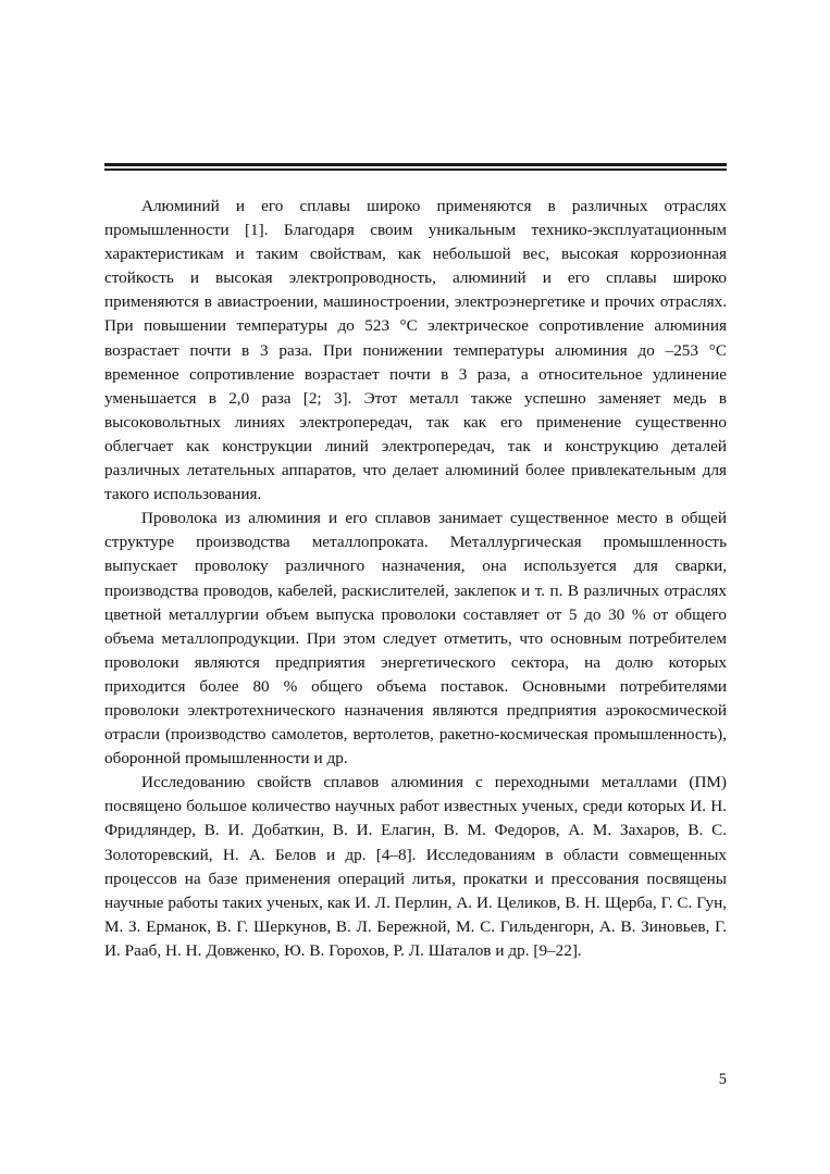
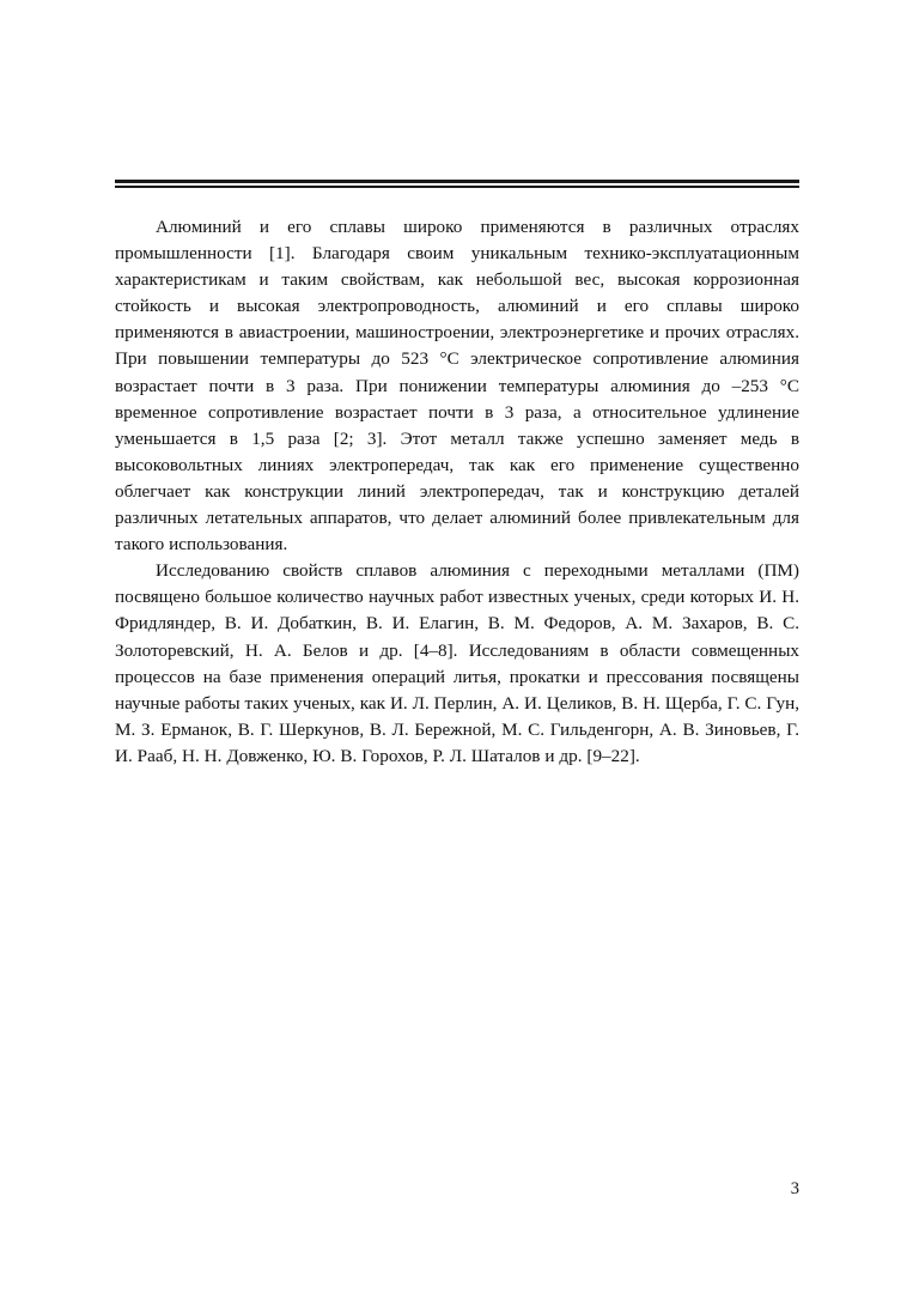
- Алюминий и его сплавы широко применяются в различных отраслях промышленности [1]. Благодаря своим уникальным технико-эксплуатационным характеристикам и таким свойствам, как небольшой вес, высокая коррозионная стойкость и высокая электропроводность, алюминий и его сплавы широко применяются в авиастроении, машиностроении, электроэнергетике и прочих отраслях. При повышении температуры до 523 °С электрическое сопротивление алюминия возрастает почти в 3 раза. При понижении температуры алюминия до –253 °С временное сопротивление возрастает почти в 3 раза, а относительное удлинение уменьшается в 2,0 раза [2; 3]. Этот металл также успешно заменяет медь в высоковольтных линиях электропередач, так как его применение существенно облегчает как конструкции линий электропередач, так и конструкцию деталей различных летательных аппаратов, что делает алюминий более привлекательным для такого использования.
+ Алюминий и его сплавы широко применяются в различных отраслях промышленности [1]. Благодаря своим уникальным технико-эксплуатационным характеристикам и таким свойствам, как небольшой вес, высокая коррозионная стойкость и высокая электропроводность, алюминий и его сплавы широко применяются в авиастроении, машиностроении, электроэнергетике и прочих отраслях. При повышении температуры до 523 °С электрическое сопротивление алюминия возрастает почти в 3 раза. При понижении температуры алюминия до –253 °С временное сопротивление возрастает почти в 3 раза, а относительное удлинение уменьшается в 1,5 раза [2; 3]. Этот металл также успешно заменяет медь в высоковольтных линиях электропередач, так как его применение существенно облегчает как конструкции линий электропередач, так и конструкцию деталей различных летательных аппаратов, что делает алюминий более привлекательным для такого использования.
- Проволока из алюминия и его сплавов занимает существенное место в общей структуре производства металлопроката. Металлургическая промышленность выпускает проволоку различного назначения, она используется для сварки, производства проводов, кабелей, раскислителей, заклепок и т. п. В различных отраслях цветной металлургии объем выпуска проволоки составляет от 5 до 30 % от общего объема металлопродукции. При этом следует отметить, что основным потребителем проволоки являются предприятия энергетического сектора, на долю которых приходится более 80 % общего объема поставок. Основными потребителями проволоки электротехнического назначения являются предприятия аэрокосмической отрасли (производство самолетов, вертолетов, ракетно-космическая промышленность), оборонной промышленности и др.
  Исследованию свойств сплавов алюминия с переходными металлами (ПМ) посвящено большое количество научных работ известных ученых, среди которых И. Н. Фридляндер, В. И. Добаткин, В. И. Елагин, В. М. Федоров, А. М. Захаров, В. С. Золоторевский, Н. А. Белов и др. [4–8]. Исследованиям в области совмещенных процессов на базе применения операций литья, прокатки и прессования посвящены научные работы таких ученых, как И. Л. Перлин, А. И. Целиков, В. Н. Щерба, Г. С. Гун, М. З. Ерманок, В. Г. Шеркунов, В. Л. Бережной, М. С. Гильденгорн, А. В. Зиновьев, Г. И. Рааб, Н. Н. Довженко, Ю. В. Горохов, Р. Л. Шаталов и др. [9–22].
- 5
+ 3
